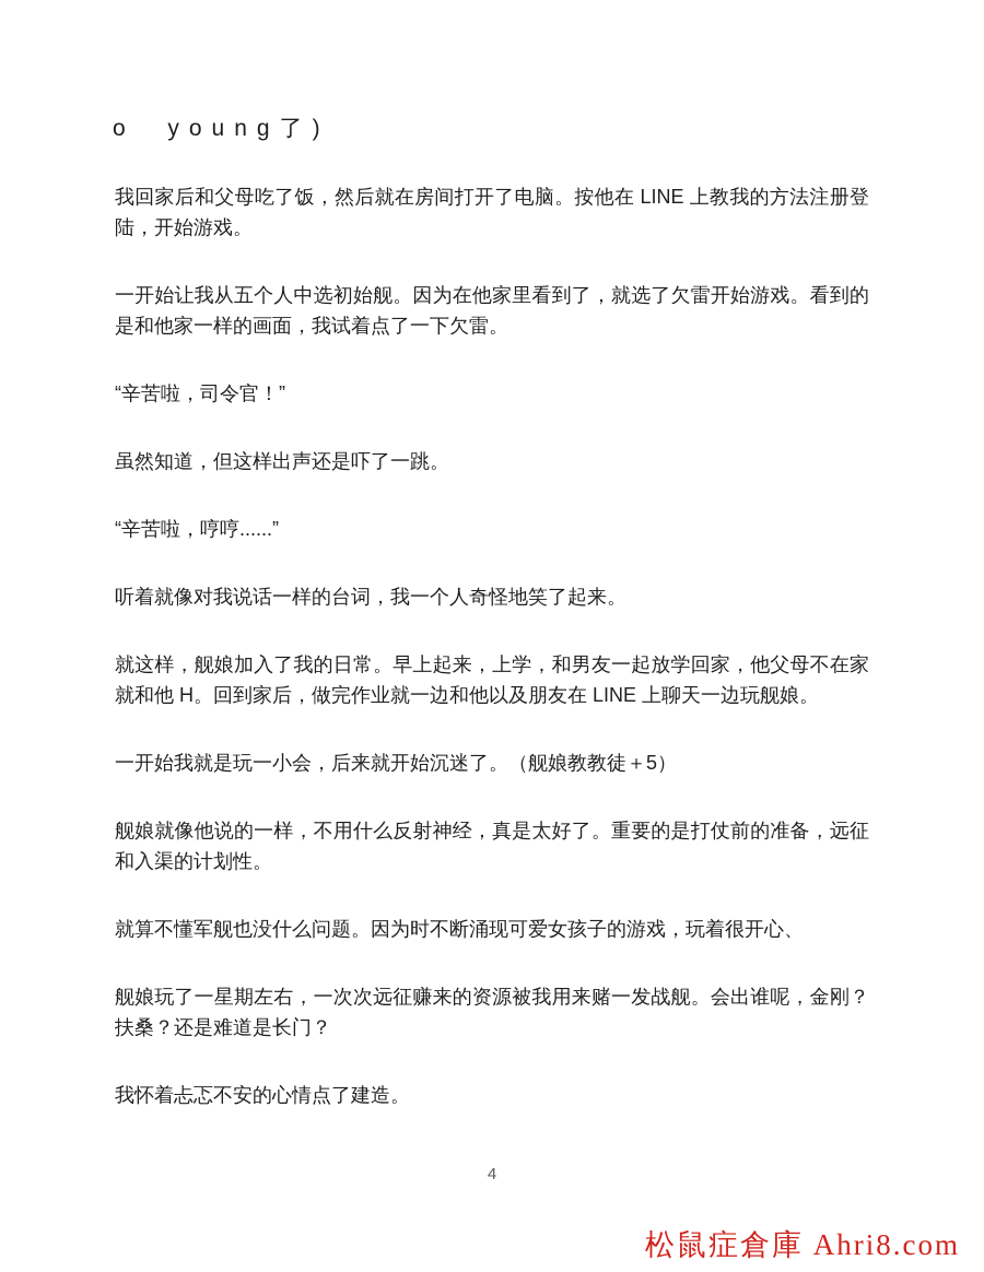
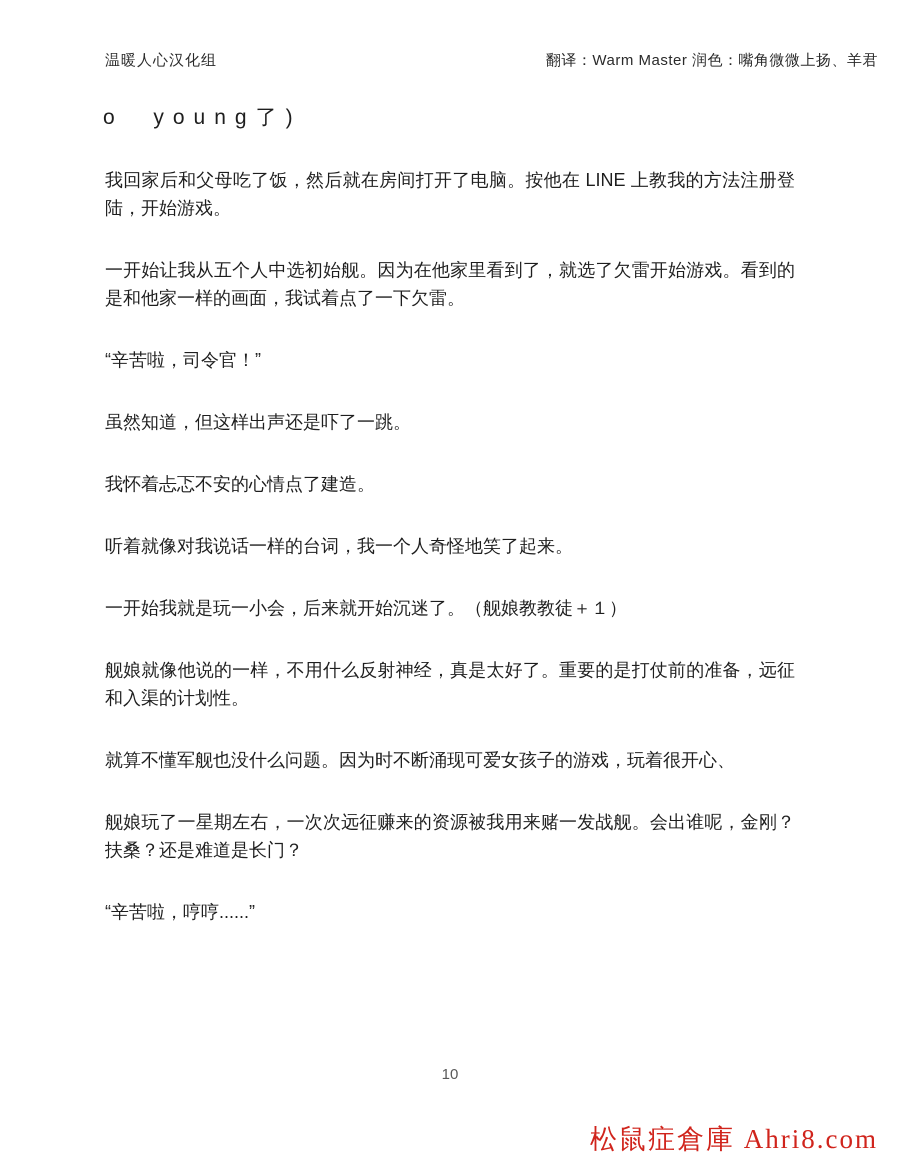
+ 温暖人心汉化组
+ 翻译：Warm Master 润色：嘴角微微上扬、羊君
  o young了)
  我回家后和父母吃了饭，然后就在房间打开了电脑。按他在 LINE 上教我的方法注册登陆，开始游戏。
  一开始让我从五个人中选初始舰。因为在他家里看到了，就选了欠雷开始游戏。看到的是和他家一样的画面，我试着点了一下欠雷。
  “辛苦啦，司令官！”
  虽然知道，但这样出声还是吓了一跳。
- “辛苦啦，哼哼......”
+ 我怀着忐忑不安的心情点了建造。
  听着就像对我说话一样的台词，我一个人奇怪地笑了起来。
- 就这样，舰娘加入了我的日常。早上起来，上学，和男友一起放学回家，他父母不在家就和他 H。回到家后，做完作业就一边和他以及朋友在 LINE 上聊天一边玩舰娘。
- 一开始我就是玩一小会，后来就开始沉迷了。（舰娘教教徒＋5）
+ 一开始我就是玩一小会，后来就开始沉迷了。（舰娘教教徒＋１）
  舰娘就像他说的一样，不用什么反射神经，真是太好了。重要的是打仗前的准备，远征和入渠的计划性。
  就算不懂军舰也没什么问题。因为时不断涌现可爱女孩子的游戏，玩着很开心、
  舰娘玩了一星期左右，一次次远征赚来的资源被我用来赌一发战舰。会出谁呢，金刚？扶桑？还是难道是长门？
- 我怀着忐忑不安的心情点了建造。
+ “辛苦啦，哼哼......”
- 4
+ 10
  松鼠症倉庫 Ahri8.com
